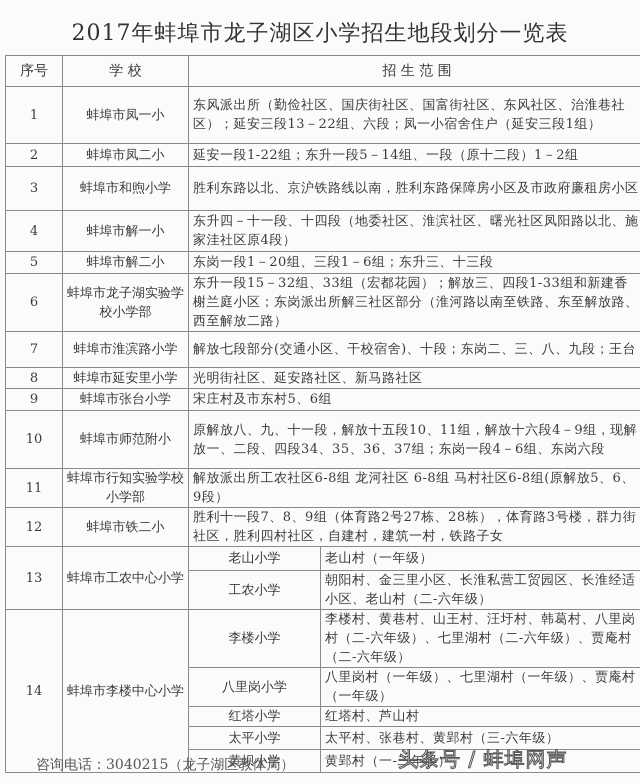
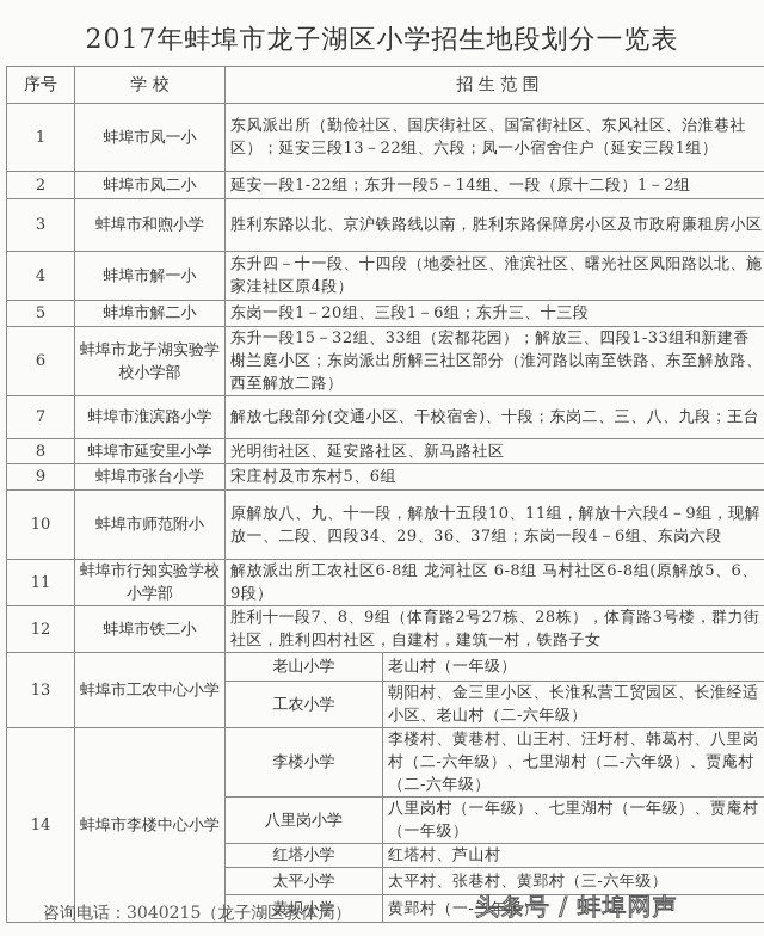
  2017年蚌埠市龙子湖区小学招生地段划分一览表
  序号	学 校	招 生 范 围
  1	蚌埠市凤一小	东风派出所（勤俭社区、国庆街社区、国富街社区、东风社区、治淮巷社区）；延安三段13－22组、六段；凤一小宿舍住户（延安三段1组）
  2	蚌埠市凤二小	延安一段1-22组；东升一段5－14组、一段（原十二段）1－2组
  3	蚌埠市和煦小学	胜利东路以北、京沪铁路线以南，胜利东路保障房小区及市政府廉租房小区
  4	蚌埠市解一小	东升四－十一段、十四段（地委社区、淮滨社区、曙光社区凤阳路以北、施家洼社区原4段）
  5	蚌埠市解二小	东岗一段1－20组、三段1－6组；东升三、十三段
  6	蚌埠市龙子湖实验学校小学部	东升一段15－32组、33组（宏都花园）；解放三、四段1-33组和新建香榭兰庭小区；东岗派出所解三社区部分（淮河路以南至铁路、东至解放路、西至解放二路）
  7	蚌埠市淮滨路小学	解放七段部分(交通小区、干校宿舍)、十段；东岗二、三、八、九段；王台
  8	蚌埠市延安里小学	光明街社区、延安路社区、新马路社区
  9	蚌埠市张台小学	宋庄村及市东村5、6组
- 10	蚌埠市师范附小	原解放八、九、十一段，解放十五段10、11组，解放十六段4－9组，现解放一、二段、四段34、35、36、37组；东岗一段4－6组、东岗六段
+ 10	蚌埠市师范附小	原解放八、九、十一段，解放十五段10、11组，解放十六段4－9组，现解放一、二段、四段34、29、36、37组；东岗一段4－6组、东岗六段
  11	蚌埠市行知实验学校小学部	解放派出所工农社区6-8组 龙河社区 6-8组 马村社区6-8组(原解放5、6、9段）
  12	蚌埠市铁二小	胜利十一段7、8、9组（体育路2号27栋、28栋），体育路3号楼，群力街社区，胜利四村社区，自建村，建筑一村，铁路子女
  13	蚌埠市工农中心小学	老山小学	老山村（一年级）
  工农小学	朝阳村、金三里小区、长淮私营工贸园区、长淮经适小区、老山村（二-六年级）
  14	蚌埠市李楼中心小学	李楼小学	李楼村、黄巷村、山王村、汪圩村、韩葛村、八里岗村（二-六年级）、七里湖村（二-六年级）、贾庵村（二-六年级）
  八里岗小学	八里岗村（一年级）、七里湖村（一年级）、贾庵村（一年级）
  红塔小学	红塔村、芦山村
  太平小学	太平村、张巷村、黄郢村（三-六年级）
  黄坝小学	黄郢村（一-二年级）
  咨询电话：3040215（龙子湖区教体局）
  头条号 / 蚌埠网声
